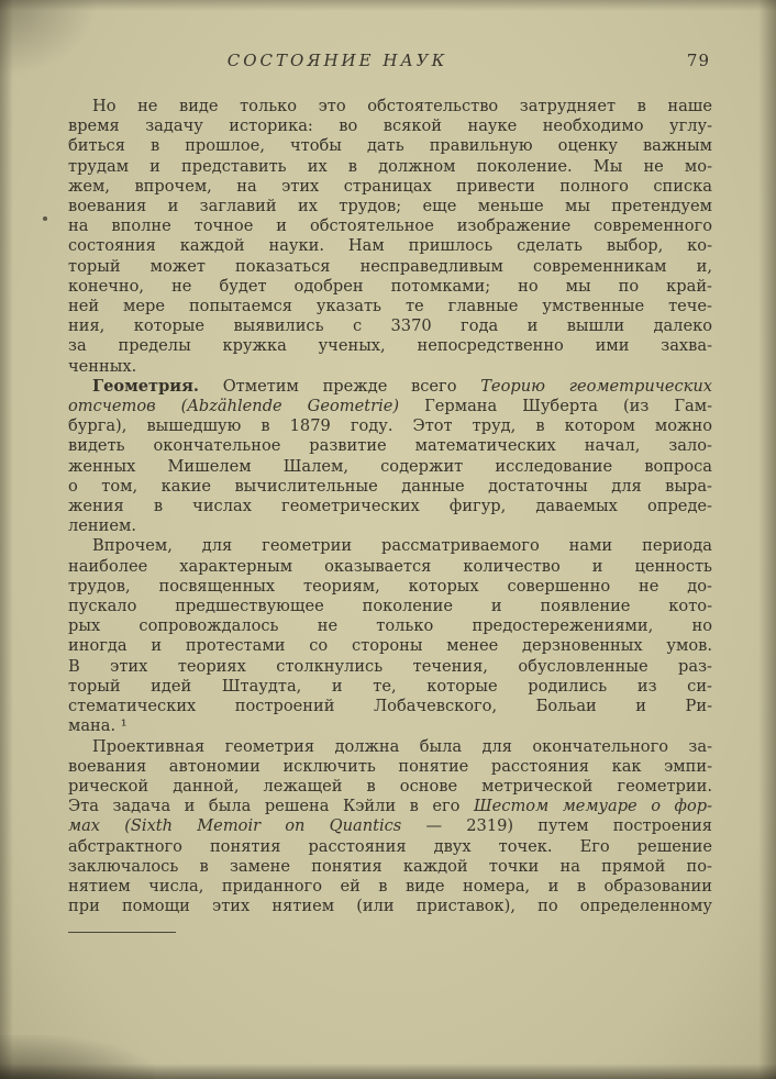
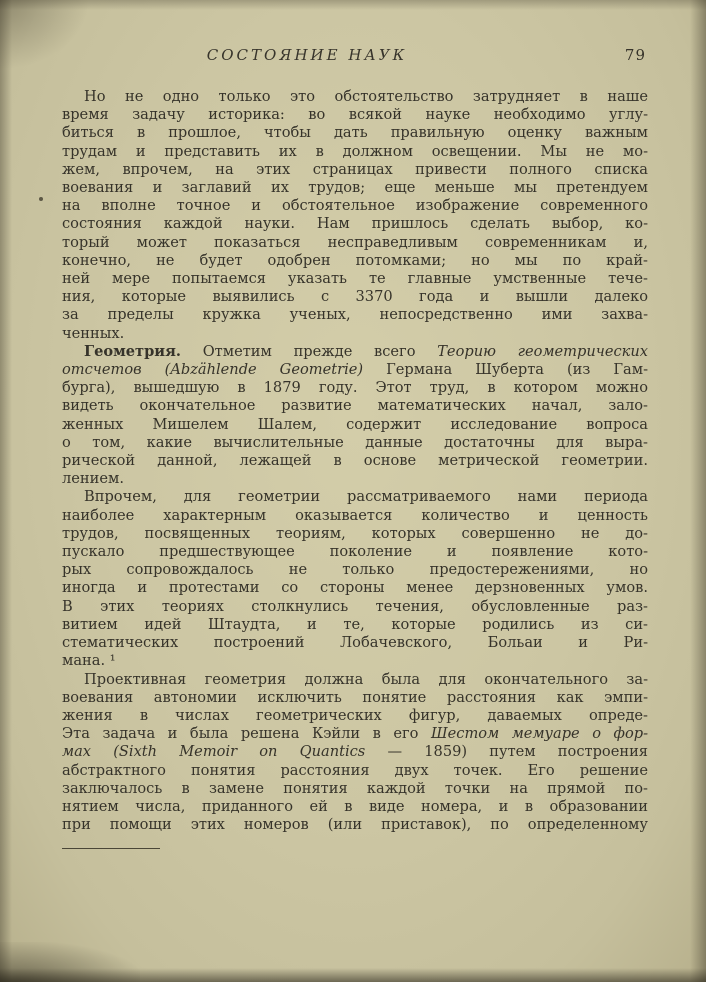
  СОСТОЯНИЕ НАУК
  79
- Но не виде только это обстоятельство затрудняет в наше
+ Но не одно только это обстоятельство затрудняет в наше
  время задачу историка: во всякой науке необходимо углу-
  биться в прошлое, чтобы дать правильную оценку важным
- трудам и представить их в должном поколение. Мы не мо-
+ трудам и представить их в должном освещении. Мы не мо-
  жем, впрочем, на этих страницах привести полного списка
  воевания и заглавий их трудов; еще меньше мы претендуем
  на вполне точное и обстоятельное изображение современного
  состояния каждой науки. Нам пришлось сделать выбор, ко-
  торый может показаться несправедливым современникам и,
  конечно, не будет одобрен потомками; но мы по край-
  ней мере попытаемся указать те главные умственные тече-
  ния, которые выявились с 3370 года и вышли далеко
  за пределы кружка ученых, непосредственно ими захва-
  ченных.
  Геометрия. Отметим прежде всего Теорию геометрических
  отсчетов (Abzählende Geometrie) Германа Шуберта (из Гам-
  бурга), вышедшую в 1879 году. Этот труд, в котором можно
  видеть окончательное развитие математических начал, зало-
  женных Мишелем Шалем, содержит исследование вопроса
  о том, какие вычислительные данные достаточны для выра-
- жения в числах геометрических фигур, даваемых опреде-
+ рической данной, лежащей в основе метрической геометрии.
  лением.
  Впрочем, для геометрии рассматриваемого нами периода
  наиболее характерным оказывается количество и ценность
  трудов, посвященных теориям, которых совершенно не до-
  пускало предшествующее поколение и появление кото-
  рых сопровождалось не только предостережениями, но
  иногда и протестами со стороны менее дерзновенных умов.
  В этих теориях столкнулись течения, обусловленные раз-
- торый идей Штаудта, и те, которые родились из си-
+ витием идей Штаудта, и те, которые родились из си-
  стематических построений Лобачевского, Больаи и Ри-
  мана. ¹
  Проективная геометрия должна была для окончательного за-
  воевания автономии исключить понятие расстояния как эмпи-
- рической данной, лежащей в основе метрической геометрии.
+ жения в числах геометрических фигур, даваемых опреде-
  Эта задача и была решена Кэйли в его Шестом мемуаре о фор-
- мах (Sixth Memoir on Quantics — 2319) путем построения
+ мах (Sixth Memoir on Quantics — 1859) путем построения
  абстрактного понятия расстояния двух точек. Его решение
  заключалось в замене понятия каждой точки на прямой по-
  нятием числа, приданного ей в виде номера, и в образовании
- при помощи этих нятием (или приставок), по определенному
+ при помощи этих номеров (или приставок), по определенному
